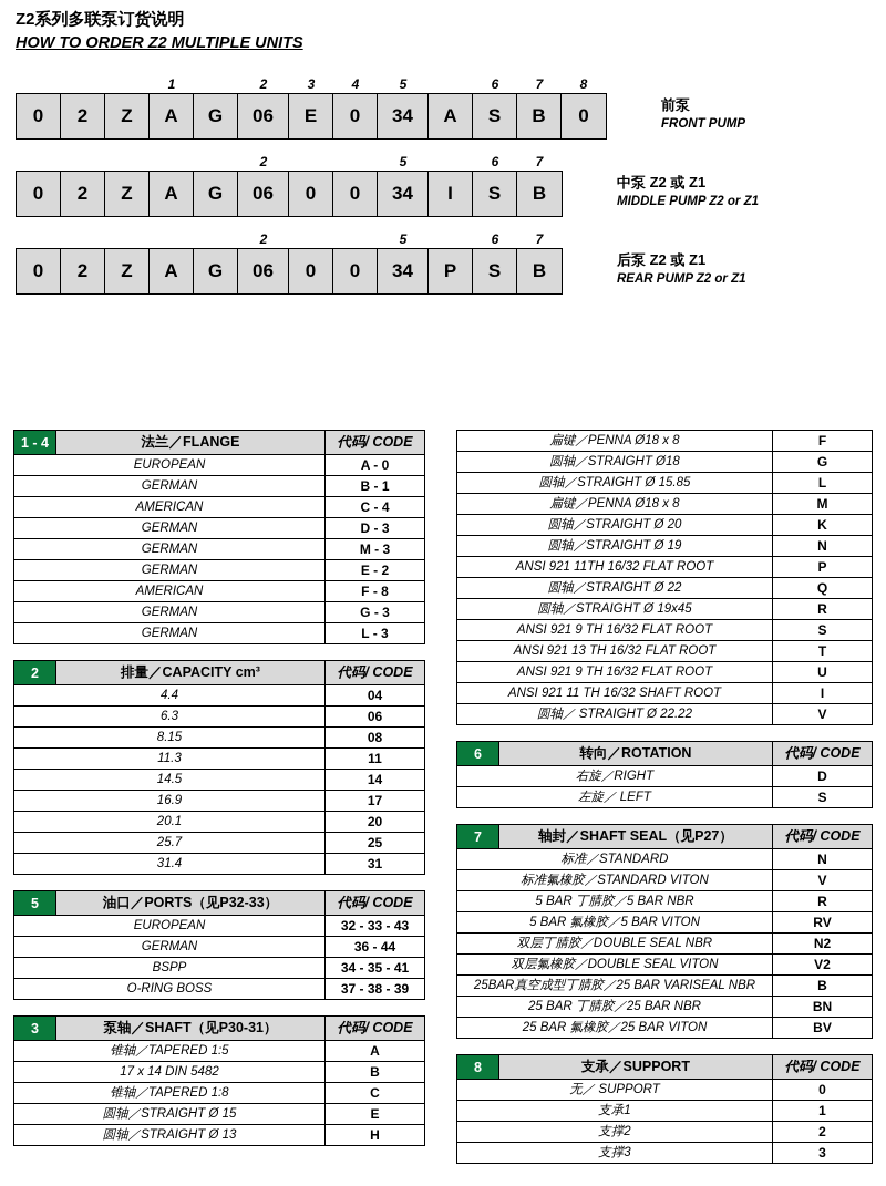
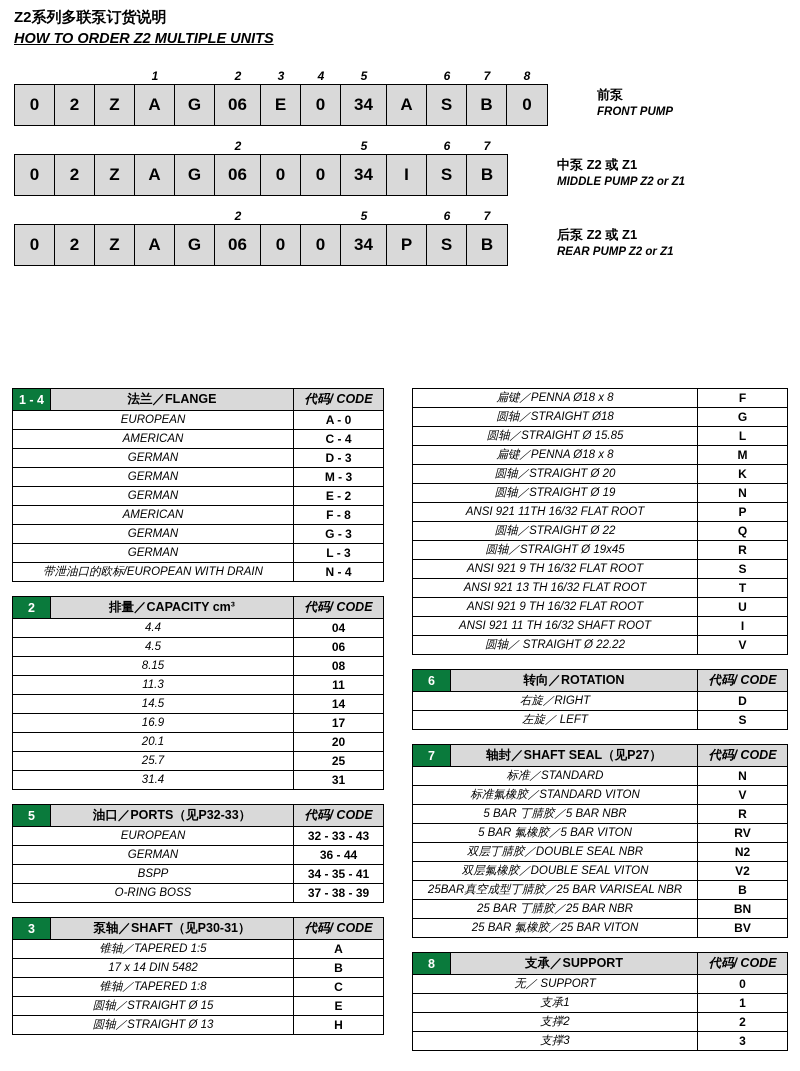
  Z2系列多联泵订货说明
  HOW TO ORDER Z2 MULTIPLE UNITS
  1
  2
  3
  4
  5
  6
  7
  8
  0
  2
  Z
  A
  G
  06
  E
  0
  34
  A
  S
  B
  0
  前泵
  FRONT PUMP
  2
  5
  6
  7
  0
  2
  Z
  A
  G
  06
  0
  0
  34
  I
  S
  B
  中泵 Z2 或 Z1
  MIDDLE PUMP Z2 or Z1
  2
  5
  6
  7
  0
  2
  Z
  A
  G
  06
  0
  0
  34
  P
  S
  B
  后泵 Z2 或 Z1
  REAR PUMP Z2 or Z1
  1 - 4	法兰／FLANGE	代码/ CODE
  EUROPEAN	A - 0
- GERMAN	B - 1
  AMERICAN	C - 4
  GERMAN	D - 3
  GERMAN	M - 3
  GERMAN	E - 2
  AMERICAN	F - 8
  GERMAN	G - 3
  GERMAN	L - 3
+ 带泄油口的欧标/EUROPEAN WITH DRAIN	N - 4
  2	排量／CAPACITY cm³	代码/ CODE
  4.4	04
- 6.3	06
+ 4.5	06
  8.15	08
  11.3	11
  14.5	14
  16.9	17
  20.1	20
  25.7	25
  31.4	31
  5	油口／PORTS（见P32-33）	代码/ CODE
  EUROPEAN	32 - 33 - 43
  GERMAN	36 - 44
  BSPP	34 - 35 - 41
  O-RING BOSS	37 - 38 - 39
  3	泵轴／SHAFT（见P30-31）	代码/ CODE
  锥轴／TAPERED 1:5	A
  17 x 14 DIN 5482	B
  锥轴／TAPERED 1:8	C
  圆轴／STRAIGHT Ø 15	E
  圆轴／STRAIGHT Ø 13	H
  扁键／PENNA Ø18 x 8	F
  圆轴／STRAIGHT Ø18	G
  圆轴／STRAIGHT Ø 15.85	L
  扁键／PENNA Ø18 x 8	M
  圆轴／STRAIGHT Ø 20	K
  圆轴／STRAIGHT Ø 19	N
  ANSI 921 11TH 16/32 FLAT ROOT	P
  圆轴／STRAIGHT Ø 22	Q
  圆轴／STRAIGHT Ø 19x45	R
  ANSI 921 9 TH 16/32 FLAT ROOT	S
  ANSI 921 13 TH 16/32 FLAT ROOT	T
  ANSI 921 9 TH 16/32 FLAT ROOT	U
  ANSI 921 11 TH 16/32 SHAFT ROOT	I
  圆轴／ STRAIGHT Ø 22.22	V
  6	转向／ROTATION	代码/ CODE
  右旋／RIGHT	D
  左旋／ LEFT	S
  7	轴封／SHAFT SEAL（见P27）	代码/ CODE
  标准／STANDARD	N
  标准氟橡胶／STANDARD VITON	V
  5 BAR 丁腈胶／5 BAR NBR	R
  5 BAR 氟橡胶／5 BAR VITON	RV
  双层丁腈胶／DOUBLE SEAL NBR	N2
  双层氟橡胶／DOUBLE SEAL VITON	V2
  25BAR真空成型丁腈胶／25 BAR VARISEAL NBR	B
  25 BAR 丁腈胶／25 BAR NBR	BN
  25 BAR 氟橡胶／25 BAR VITON	BV
  8	支承／SUPPORT	代码/ CODE
  无／ SUPPORT	0
  支承1	1
  支撑2	2
  支撑3	3
